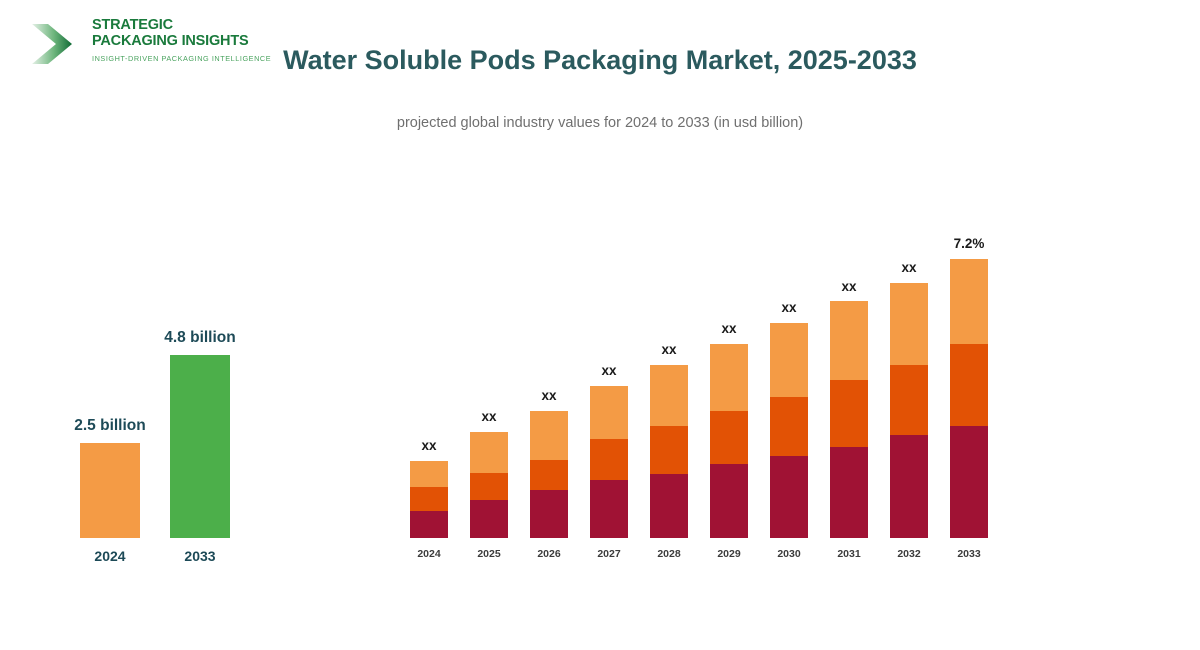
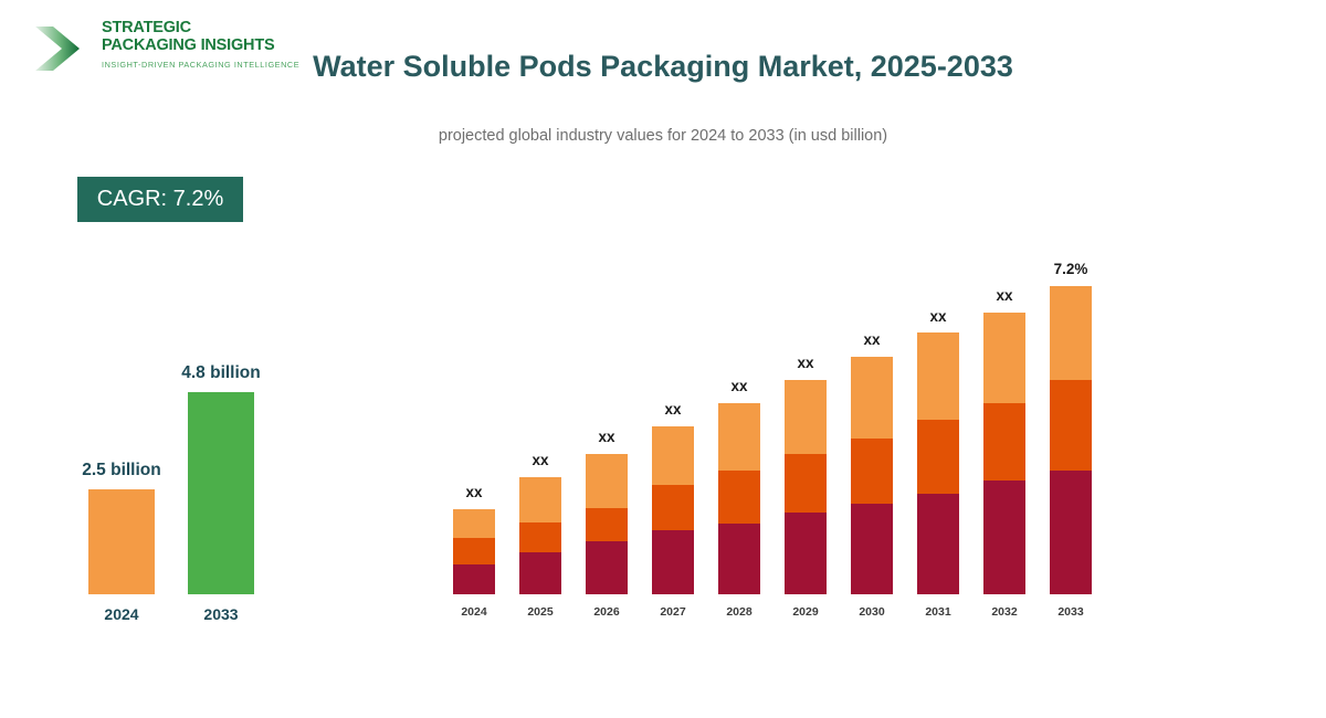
  STRATEGIC
  PACKAGING INSIGHTS
  INSIGHT-DRIVEN PACKAGING INTELLIGENCE
  Water Soluble Pods Packaging Market, 2025-2033
  projected global industry values for 2024 to 2033 (in usd billion)
+ CAGR: 7.2%
  2.5 billion
  2024
  4.8 billion
  2033
  xx
  2024
  xx
  2025
  xx
  2026
  xx
  2027
  xx
  2028
  xx
  2029
  xx
  2030
  xx
  2031
  xx
  2032
  7.2%
  2033
